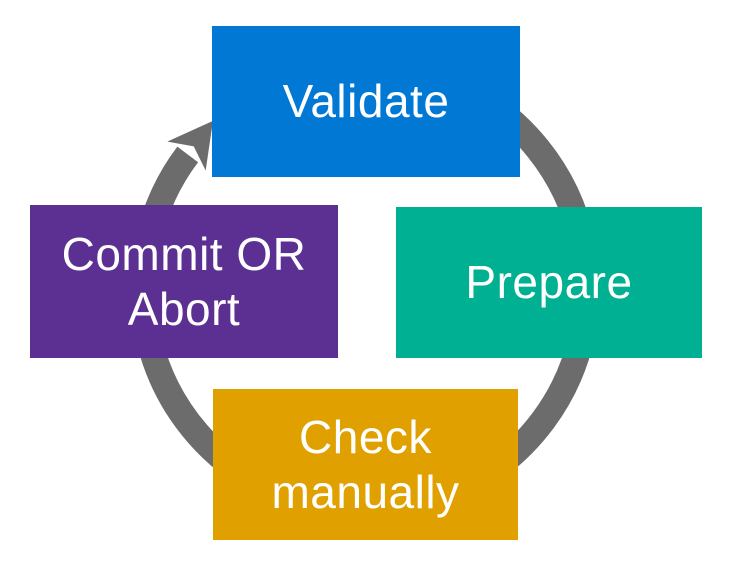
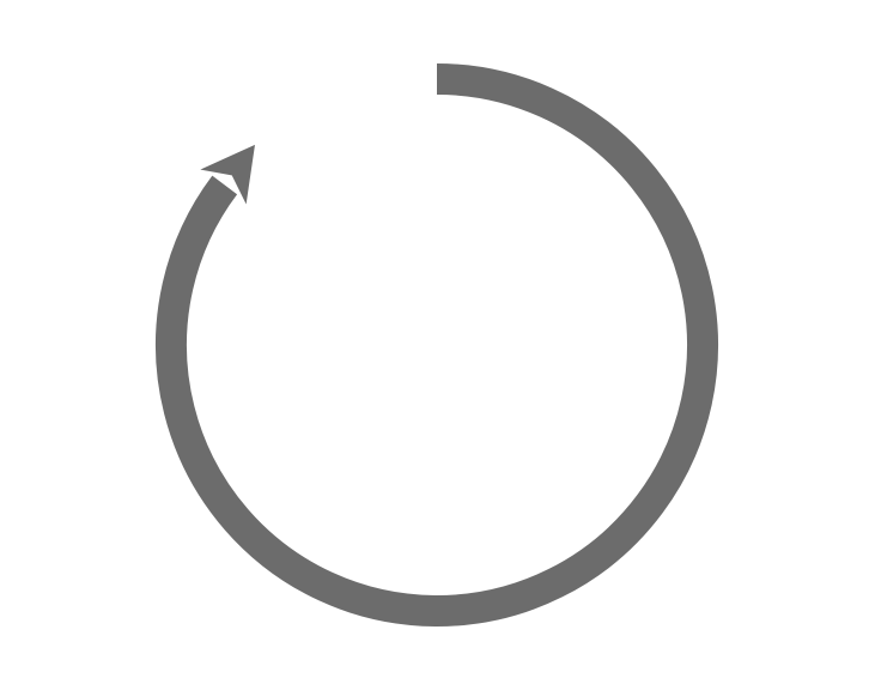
- Validate
- Prepare
- Check
- manually
- Commit OR
- Abort
